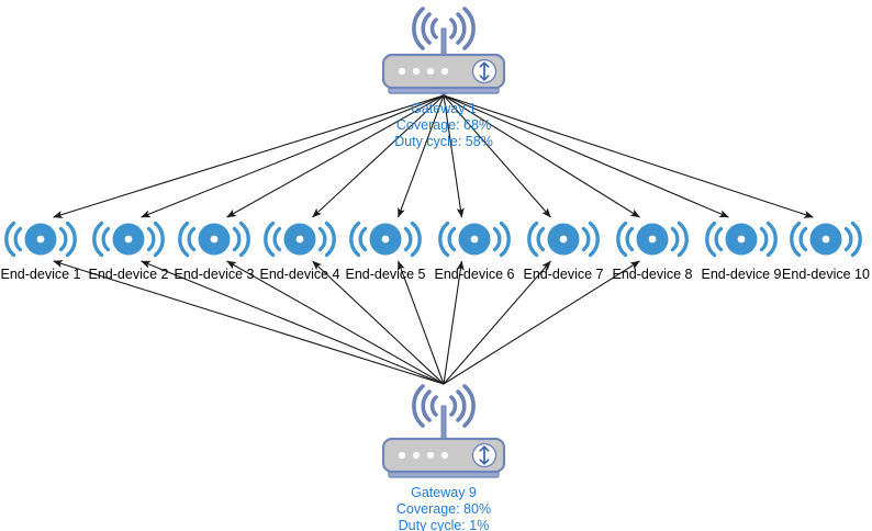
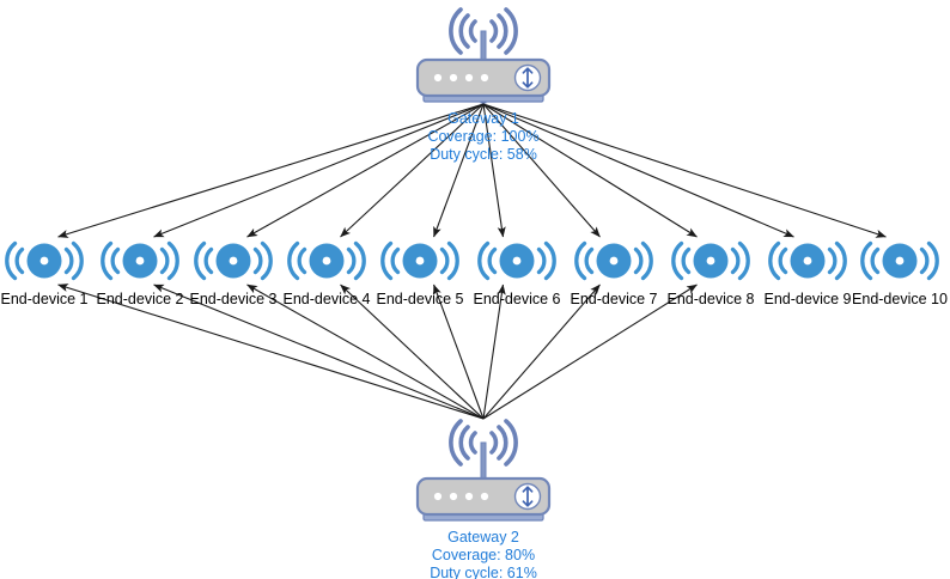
  End-device 1
  End-device 2
  End-device 3
  End-device 4
  End-device 5
  End-device 6
  End-device 7
  End-device 8
  End-device 9
  End-device 10
  Gateway 1
- Coverage: 68%
+ Coverage: 100%
  Duty cycle: 58%
- Gateway 9
+ Gateway 2
  Coverage: 80%
- Duty cycle: 1%
+ Duty cycle: 61%
